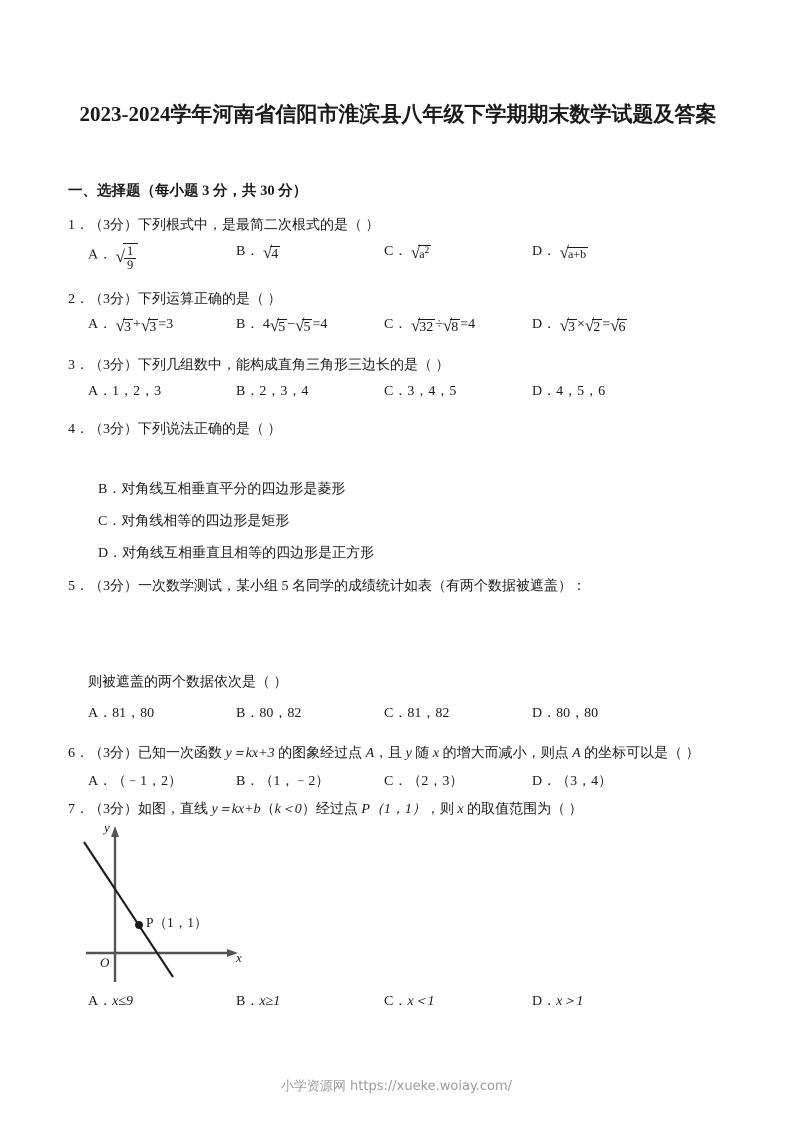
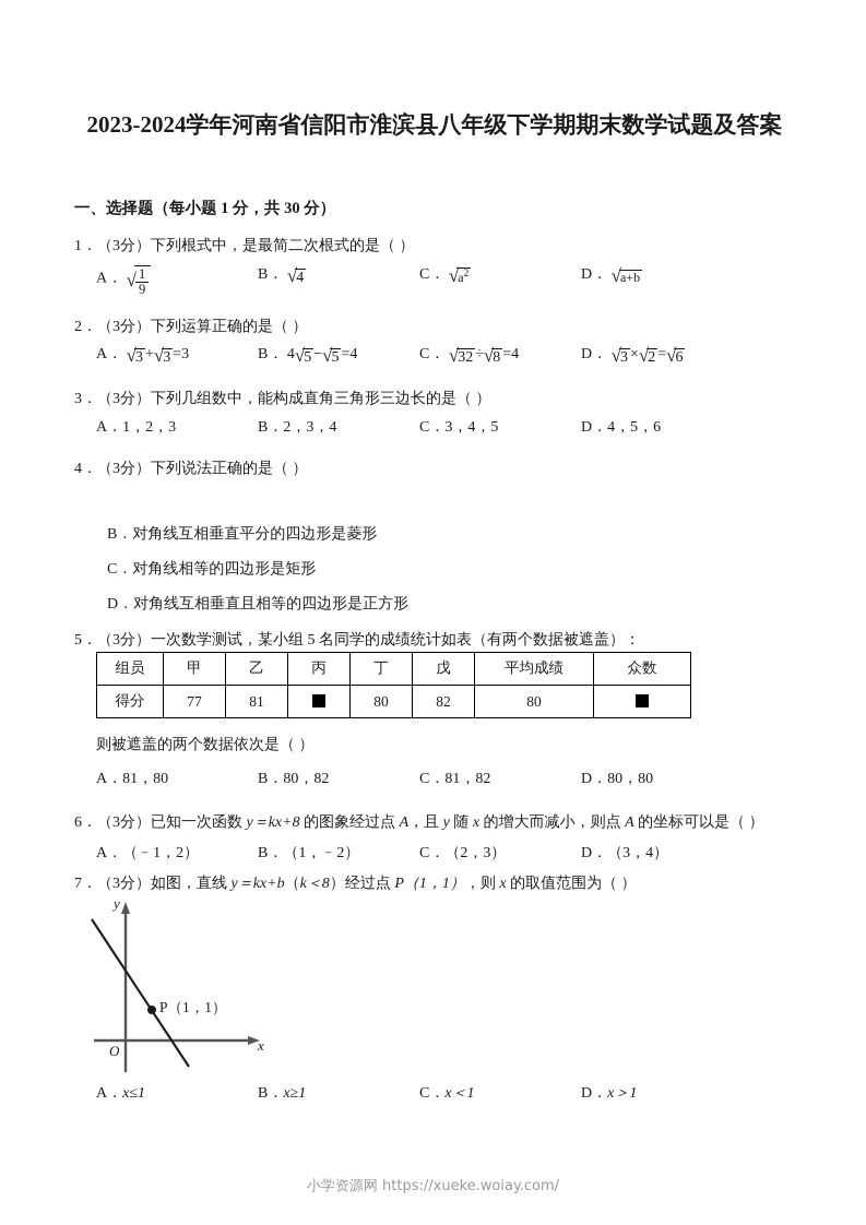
  2023-2024学年河南省信阳市淮滨县八年级下学期期末数学试题及答案
- 一、选择题（每小题 3 分，共 30 分）
+ 一、选择题（每小题 1 分，共 30 分）
  1．（3分）下列根式中，是最简二次根式的是（ ）
  A． √
  1
  9
  B． √4
  C． √a2
  D． √a+b
  2．（3分）下列运算正确的是（ ）
  A． √3 +√3 =3
  B． 4√5 −√5 =4
  C． √32 ÷√8 =4
  D． √3 ×√2 =√6
  3．（3分）下列几组数中，能构成直角三角形三边长的是（ ）
  A．1，2，3
  B．2，3，4
  C．3，4，5
  D．4，5，6
  4．（3分）下列说法正确的是（ ）
  B．对角线互相垂直平分的四边形是菱形
  C．对角线相等的四边形是矩形
  D．对角线互相垂直且相等的四边形是正方形
  5．（3分）一次数学测试，某小组 5 名同学的成绩统计如表（有两个数据被遮盖）：
+ 组员	甲	乙	丙	丁	戊	平均成绩	众数
+ 得分	77	81		80	82	80
  则被遮盖的两个数据依次是（ ）
  A．81，80
  B．80，82
  C．81，82
  D．80，80
- 6．（3分）已知一次函数 y＝kx+3 的图象经过点 A，且 y 随 x 的增大而减小，则点 A 的坐标可以是（ ）
+ 6．（3分）已知一次函数 y＝kx+8 的图象经过点 A，且 y 随 x 的增大而减小，则点 A 的坐标可以是（ ）
  A．（﹣1，2）
  B．（1，﹣2）
  C．（2，3）
  D．（3，4）
- 7．（3分）如图，直线 y＝kx+b（k＜0）经过点 P（1，1），则 x 的取值范围为（ ）
+ 7．（3分）如图，直线 y＝kx+b（k＜8）经过点 P（1，1），则 x 的取值范围为（ ）
  y
  x
  O
  P（1，1）
- A．x≤9
+ A．x≤1
  B．x≥1
  C．x＜1
  D．x＞1
  小学资源网 https://xueke.woiay.com/
